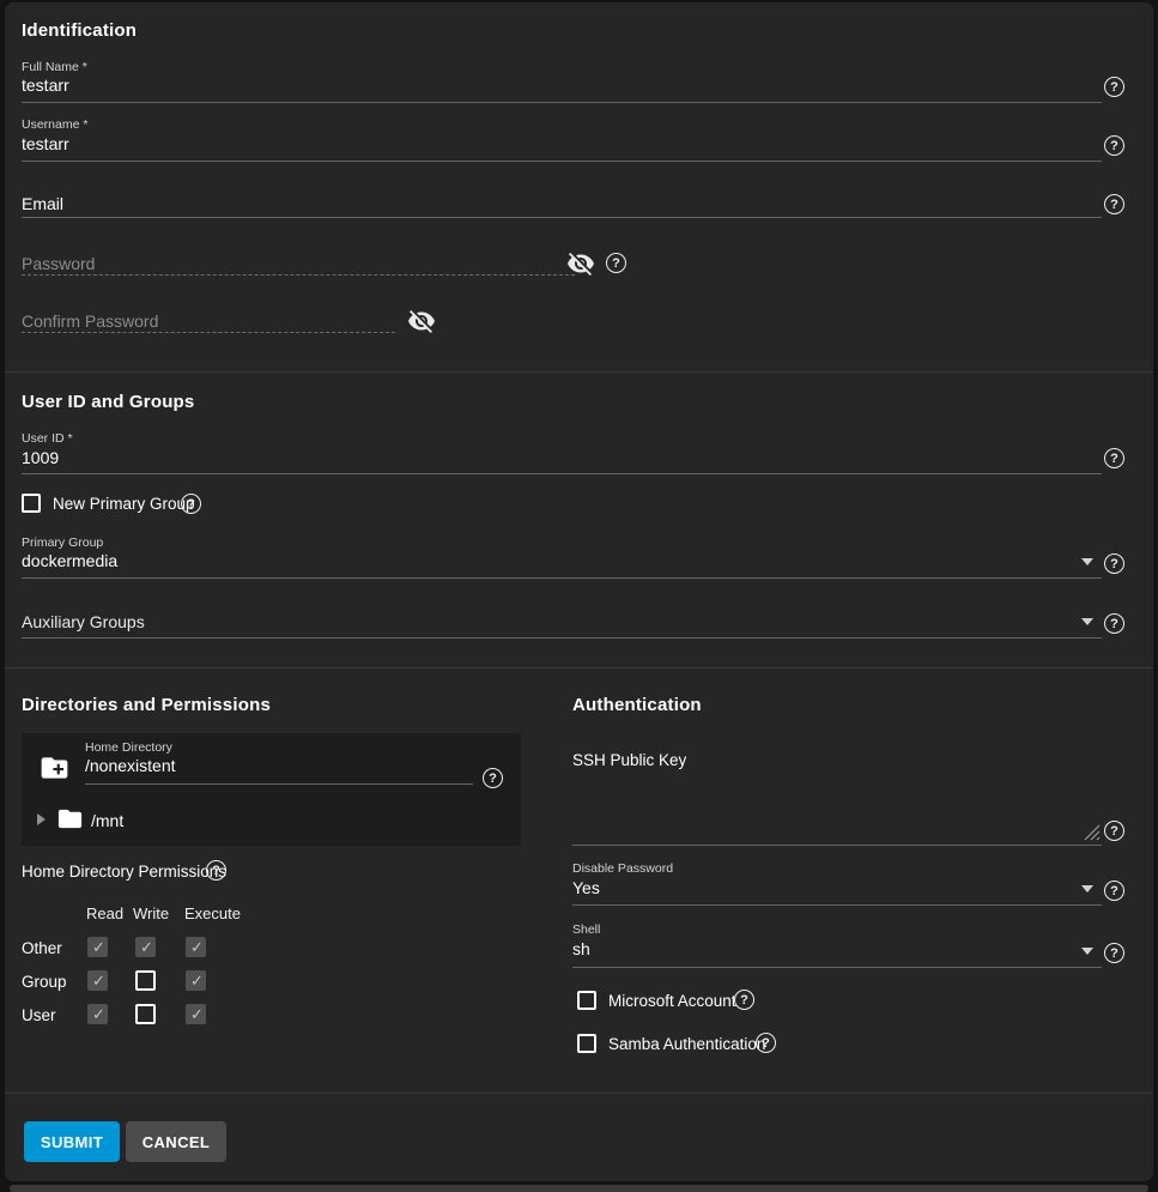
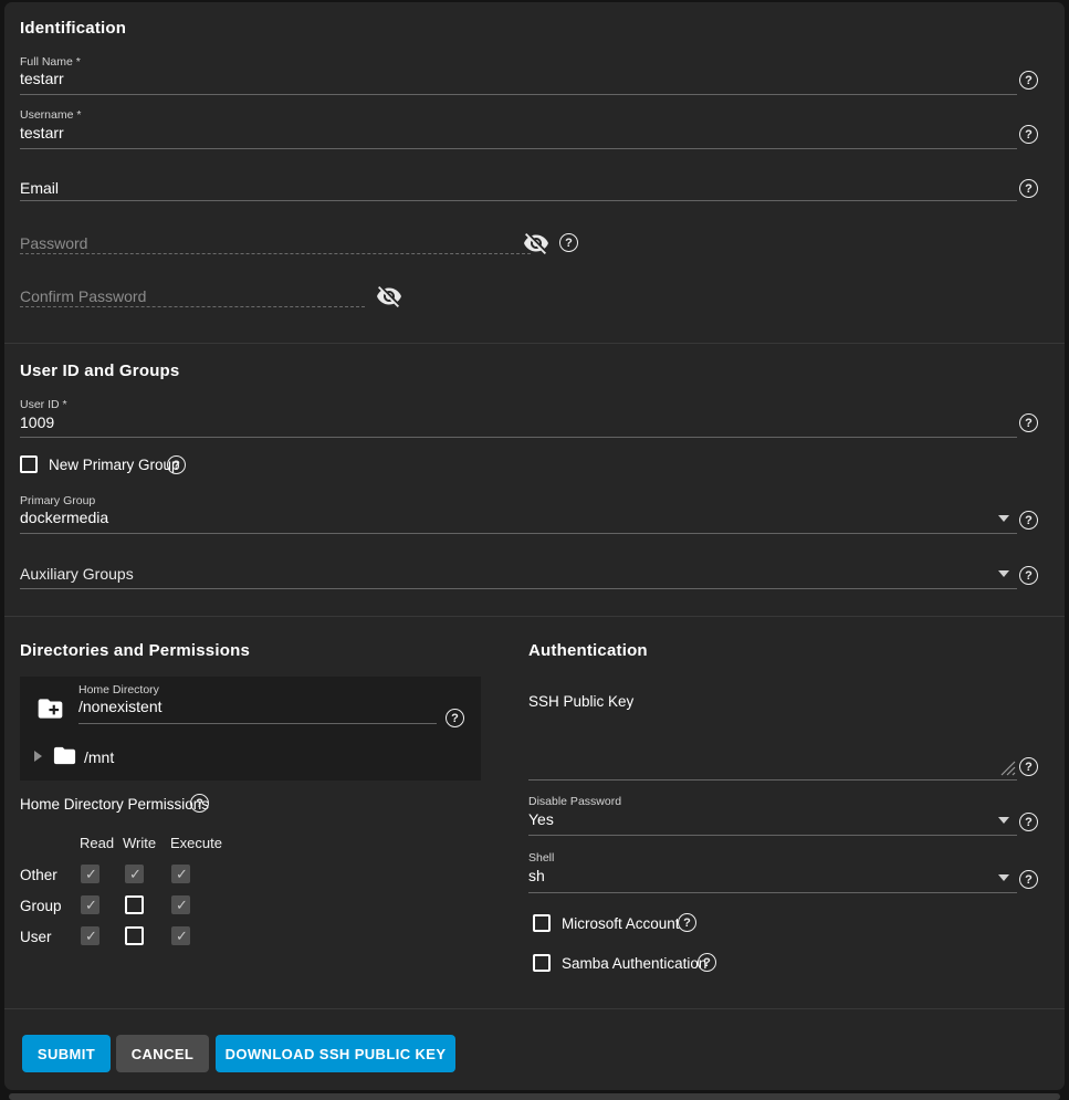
  Identification
  Full Name *
  testarr
  Username *
  testarr
  Email
  Password
  Confirm Password
  User ID and Groups
  User ID *
  1009
  New Primary Group
  Primary Group
  dockermedia
  Auxiliary Groups
  Directories and Permissions
  Home Directory
  /nonexistent
  /mnt
  Home Directory Permissions
  Read
  Write
  Execute
  Other
  Group
  User
  Authentication
  SSH Public Key
  Disable Password
  Yes
  Shell
  sh
  Microsoft Account
  Samba Authentication
  SUBMIT
  CANCEL
+ DOWNLOAD SSH PUBLIC KEY
